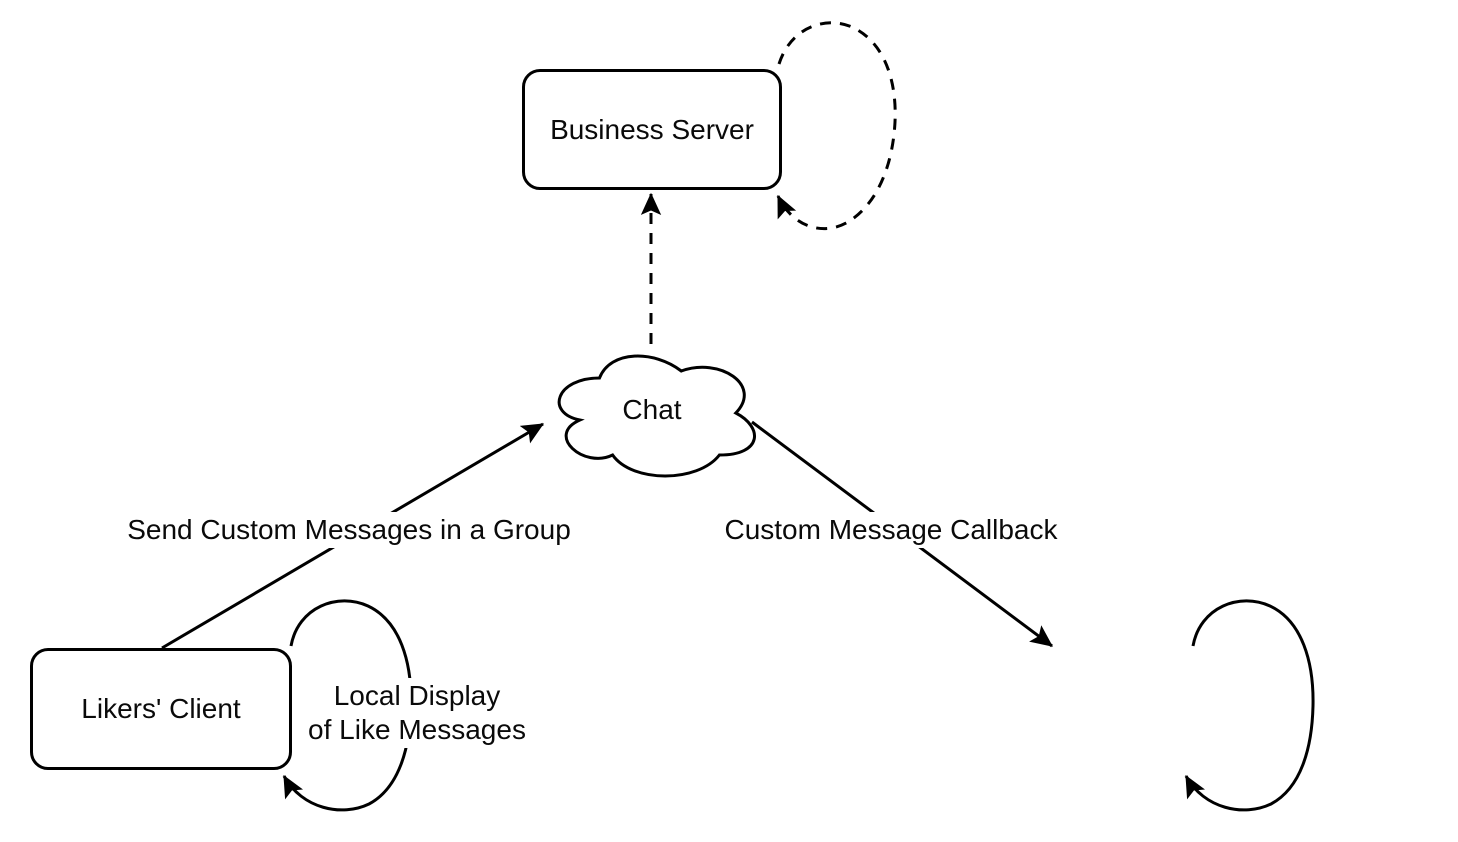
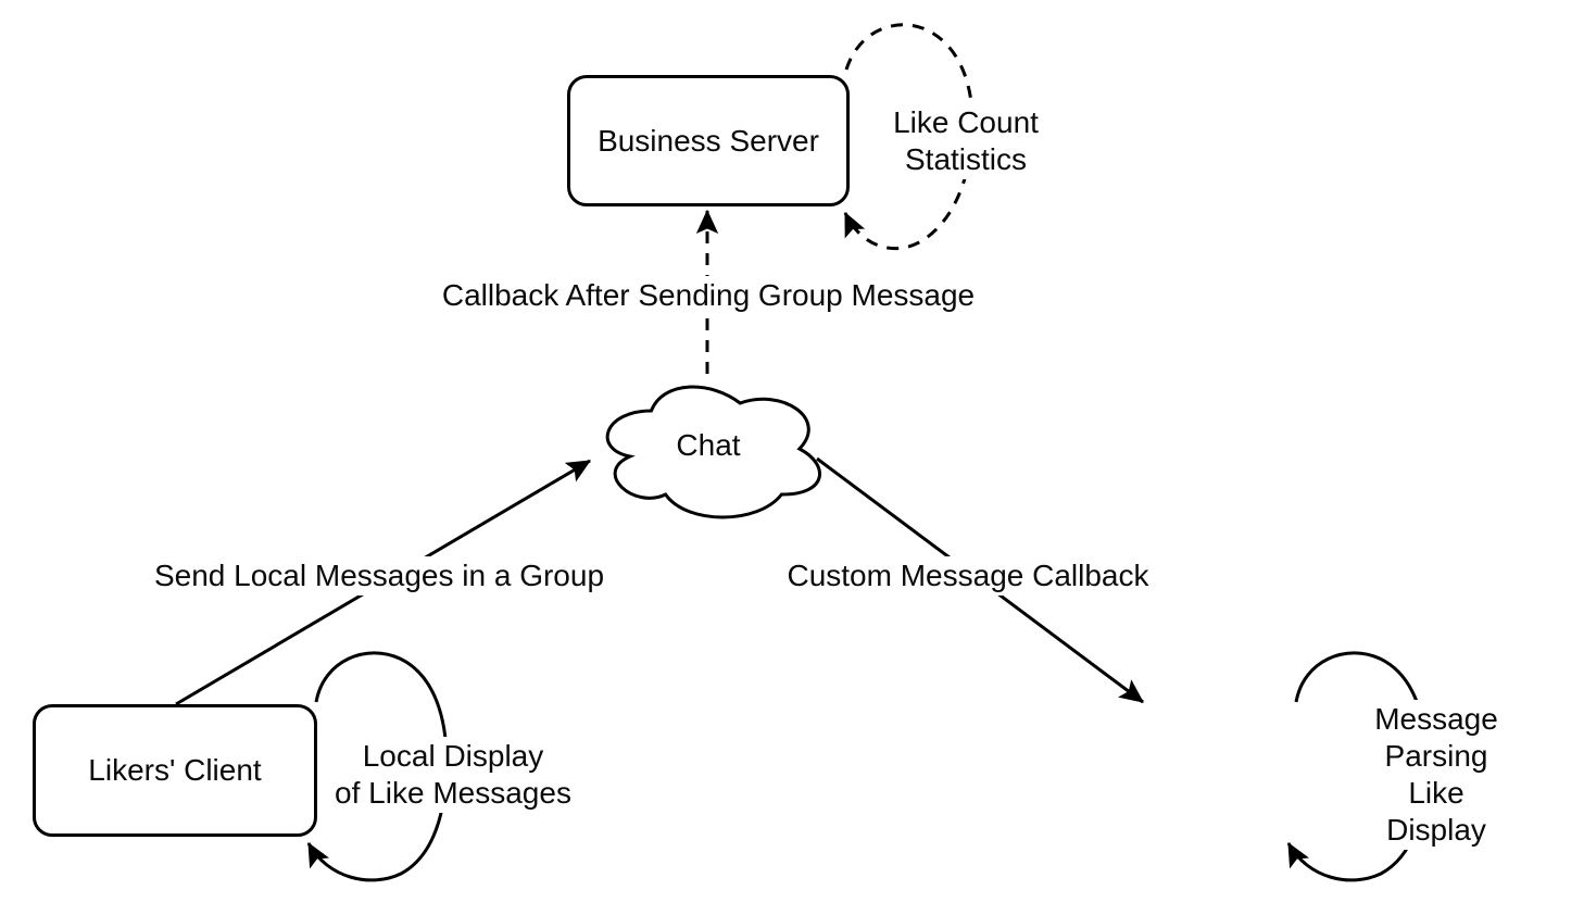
  Business Server
  Likers' Client
  Chat
+ Like Count
+ Statistics
+ Callback After Sending Group Message
- Send Custom Messages in a Group
+ Send Local Messages in a Group
  Custom Message Callback
  Local Display
  of Like Messages
+ Message Parsing
+ Like Display
